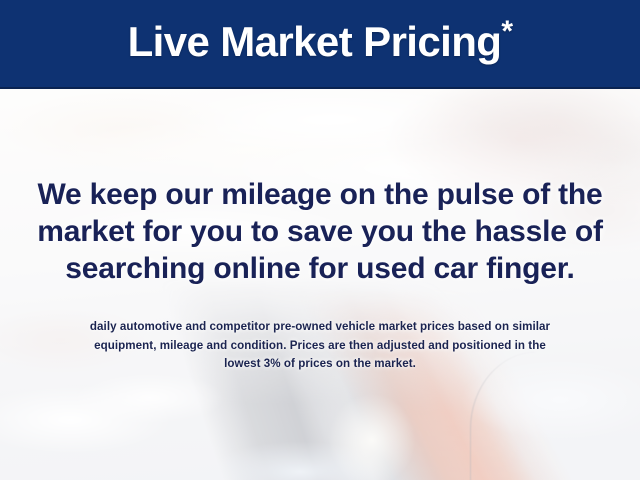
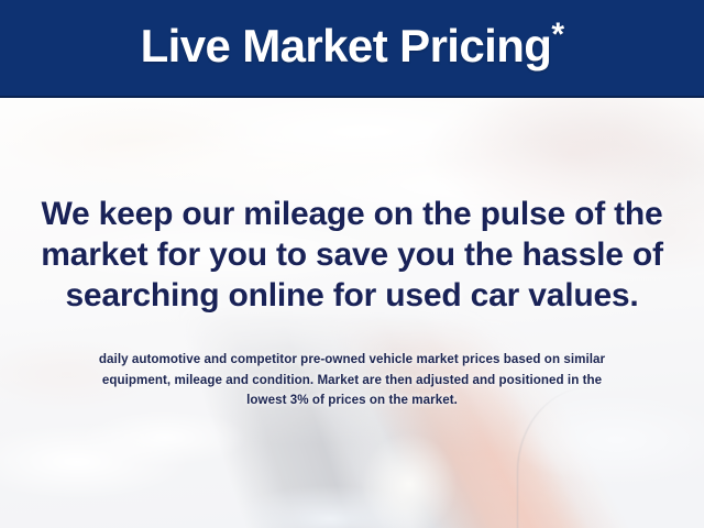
  Live Market Pricing*
  We keep our mileage on the pulse of the
  market for you to save you the hassle of
- searching online for used car finger.
+ searching online for used car values.
  daily automotive and competitor pre-owned vehicle market prices based on similar
- equipment, mileage and condition. Prices are then adjusted and positioned in the
+ equipment, mileage and condition. Market are then adjusted and positioned in the
  lowest 3% of prices on the market.
